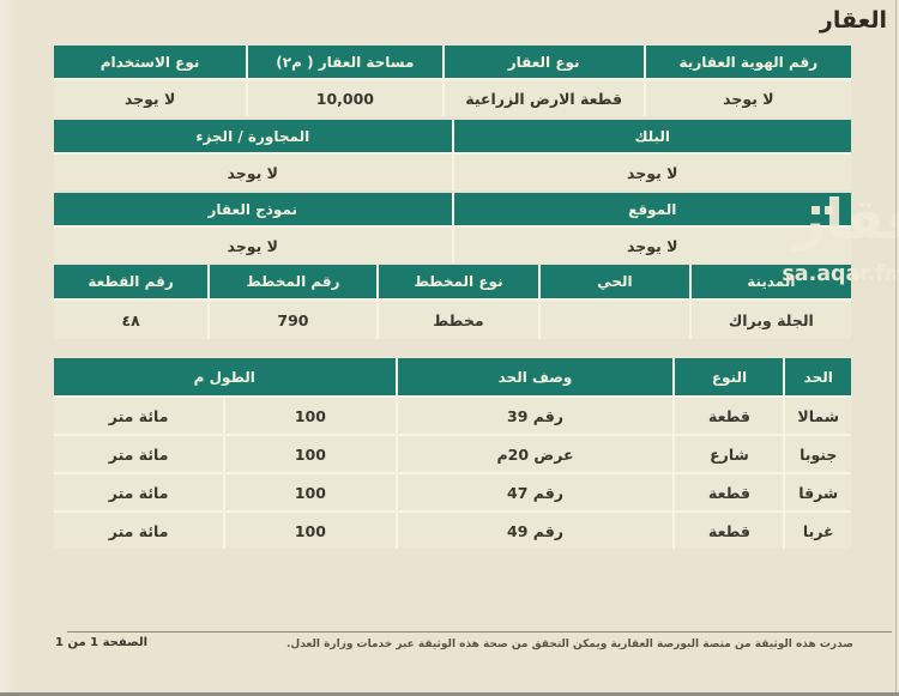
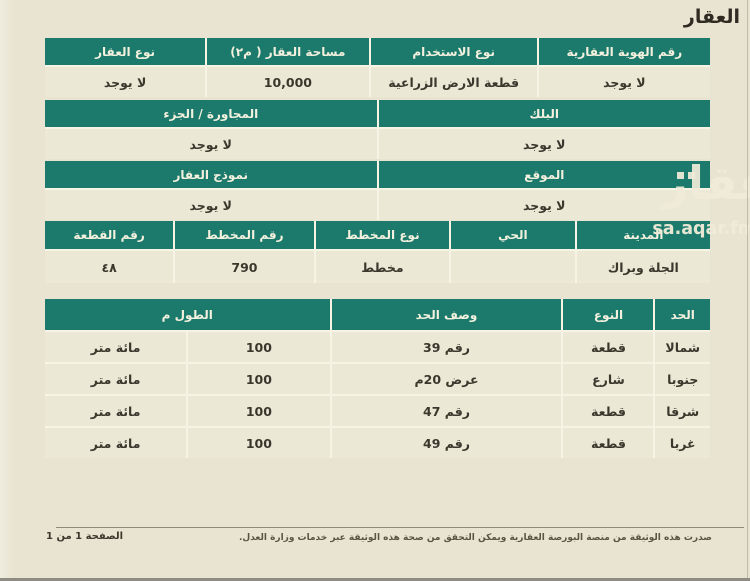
  العقار
  رقم الهوية العقارية
- نوع العقار
+ نوع الاستخدام
  مساحة العقار ( م٢)
- نوع الاستخدام
+ نوع العقار
  لا يوجد
  قطعة الارض الزراعية
  10,000
  لا يوجد
  البلك
  المجاورة / الجزء
  لا يوجد
  لا يوجد
  الموقع
  نموذج العقار
  لا يوجد
  لا يوجد
  المدينة
  الحي
  نوع المخطط
  رقم المخطط
  رقم القطعة
  الجلة وبراك
  مخطط
  790
  ٤٨
  الحد
  النوع
  وصف الحد
  الطول م
  شمالا
  قطعة
  رقم 39
  100
  مائة متر
  جنوبا
  شارع
  عرض 20م
  100
  مائة متر
  شرقا
  قطعة
  رقم 47
  100
  مائة متر
  غربا
  قطعة
  رقم 49
  100
  مائة متر
  قار
  sa.aqar.fm
  صدرت هذه الوثيقة من منصة البورصة العقارية ويمكن التحقق من صحة هذه الوثيقة عبر خدمات وزارة العدل.
  الصفحة 1 من 1
